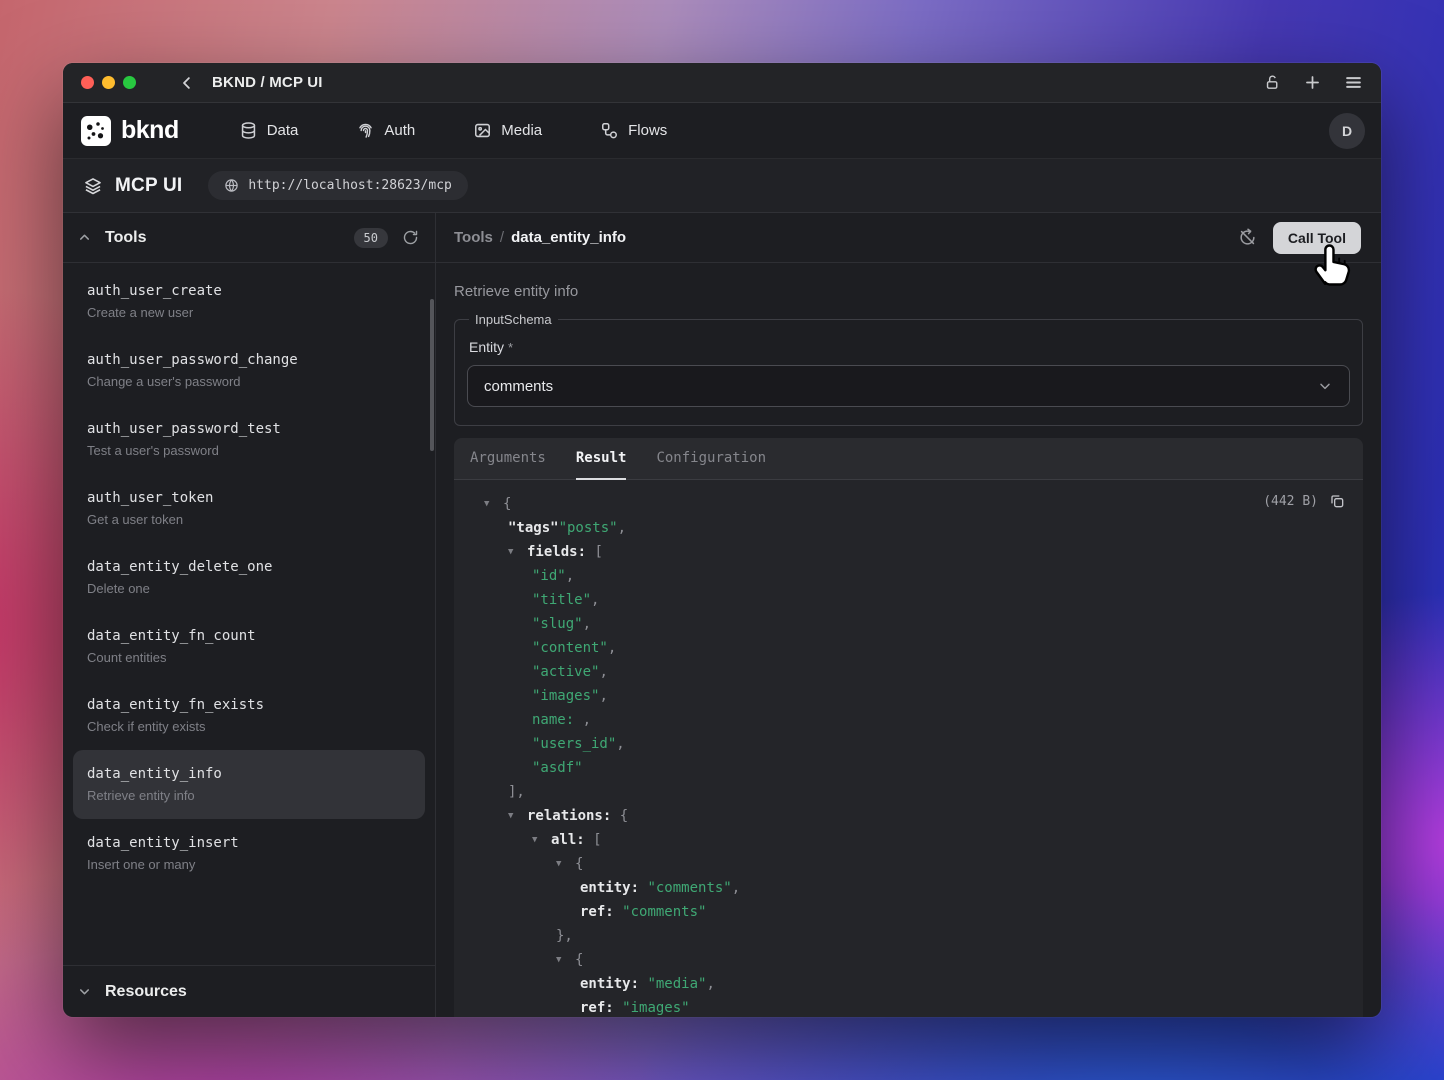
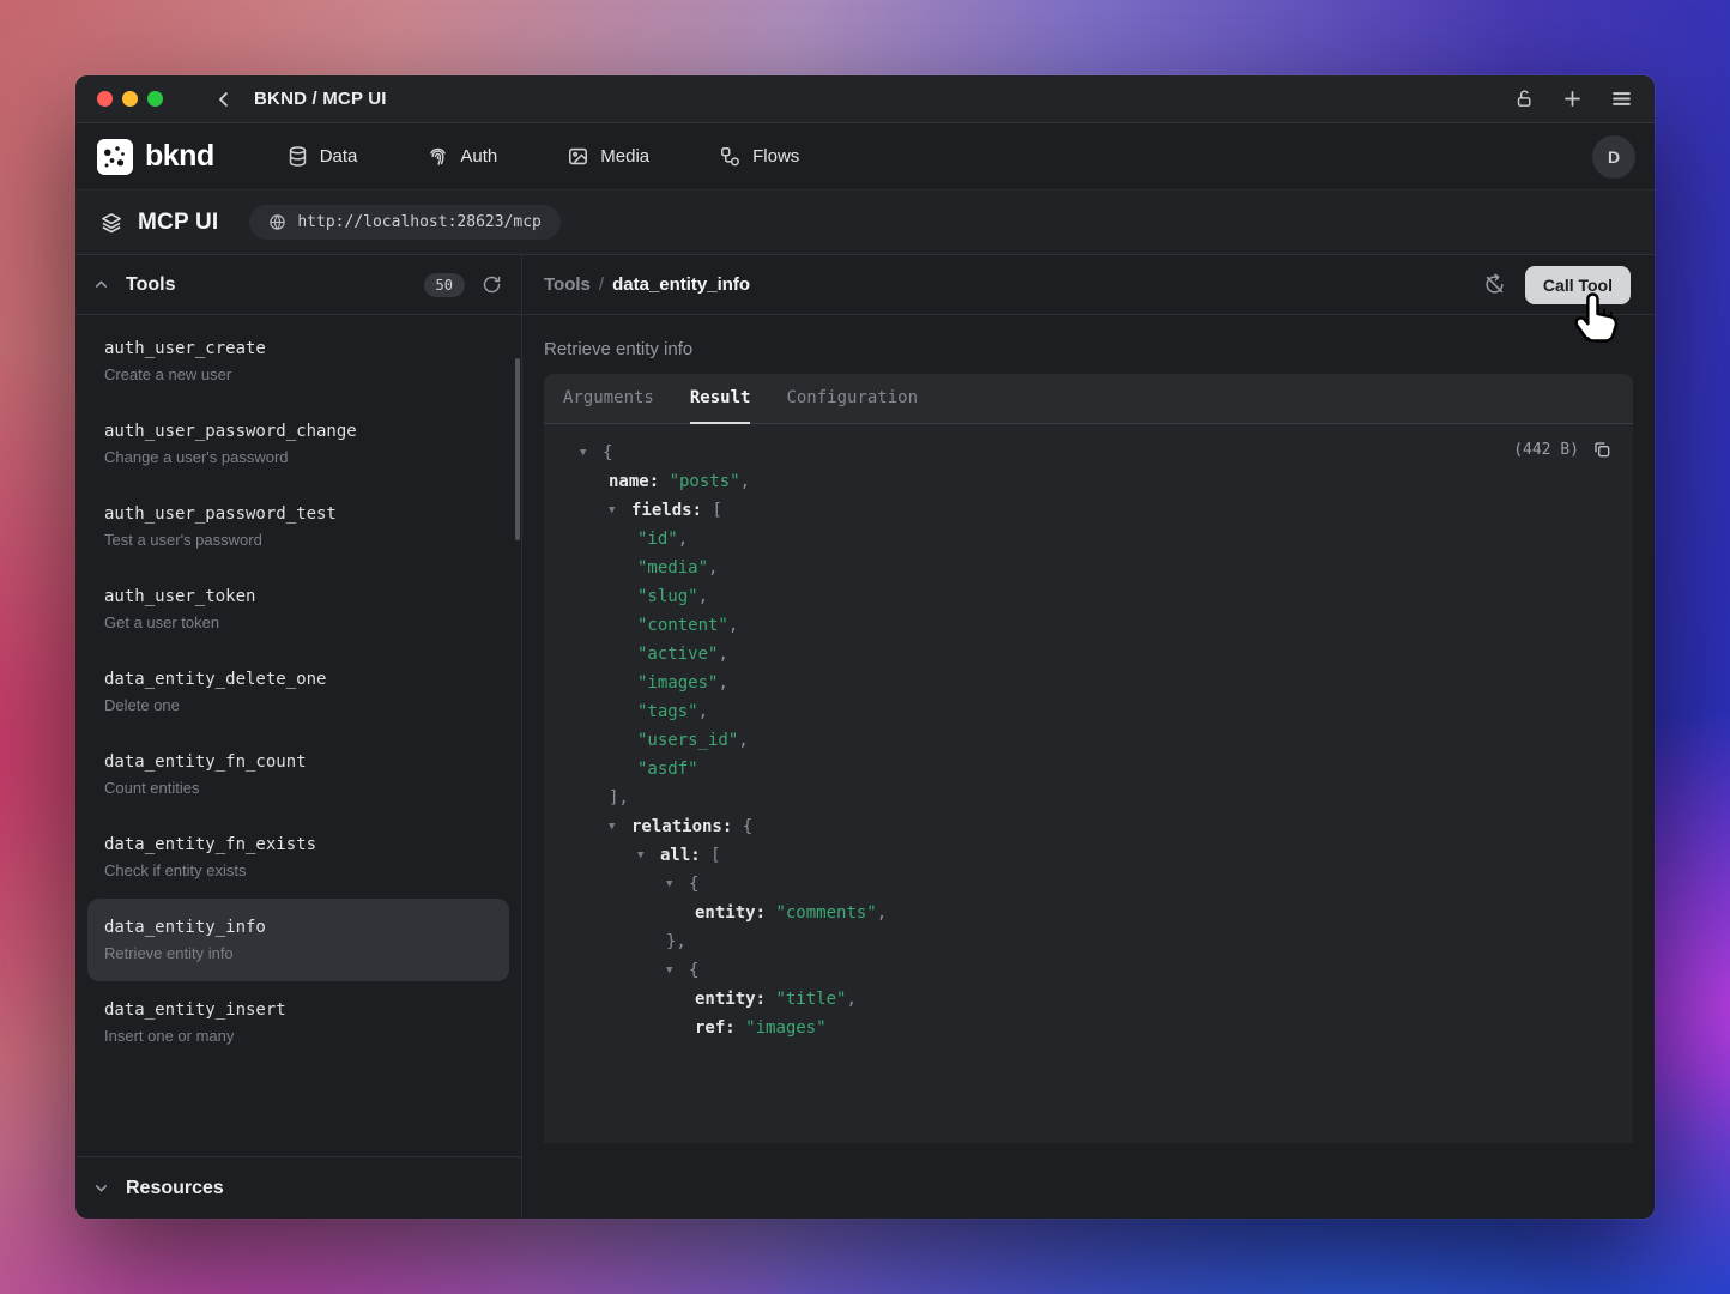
  BKND / MCP UI
  bknd
  Data
  Auth
  Media
  Flows
  D
  MCP UI
  http://localhost:28623/mcp
  Tools
  50
  auth_user_create
  Create a new user
  auth_user_password_change
  Change a user's password
  auth_user_password_test
  Test a user's password
  auth_user_token
  Get a user token
  data_entity_delete_one
  Delete one
  data_entity_fn_count
  Count entities
  data_entity_fn_exists
  Check if entity exists
  data_entity_info
  Retrieve entity info
  data_entity_insert
  Insert one or many
  Resources
  Tools
  /
  data_entity_info
  Call Tool
  Retrieve entity info
- InputSchema
- Entity *
- comments
  Arguments
  Result
  Configuration
  (442 B)
  ▼ {
- "tags""posts",
+ name: "posts",
  ▼ fields: [
  "id",
- "title",
+ "media",
  "slug",
  "content",
  "active",
  "images",
- name: ,
+ "tags",
  "users_id",
  "asdf"
  ],
  ▼ relations: {
  ▼ all: [
  ▼ {
  entity: "comments",
- ref: "comments"
  },
  ▼ {
- entity: "media",
+ entity: "title",
  ref: "images"
